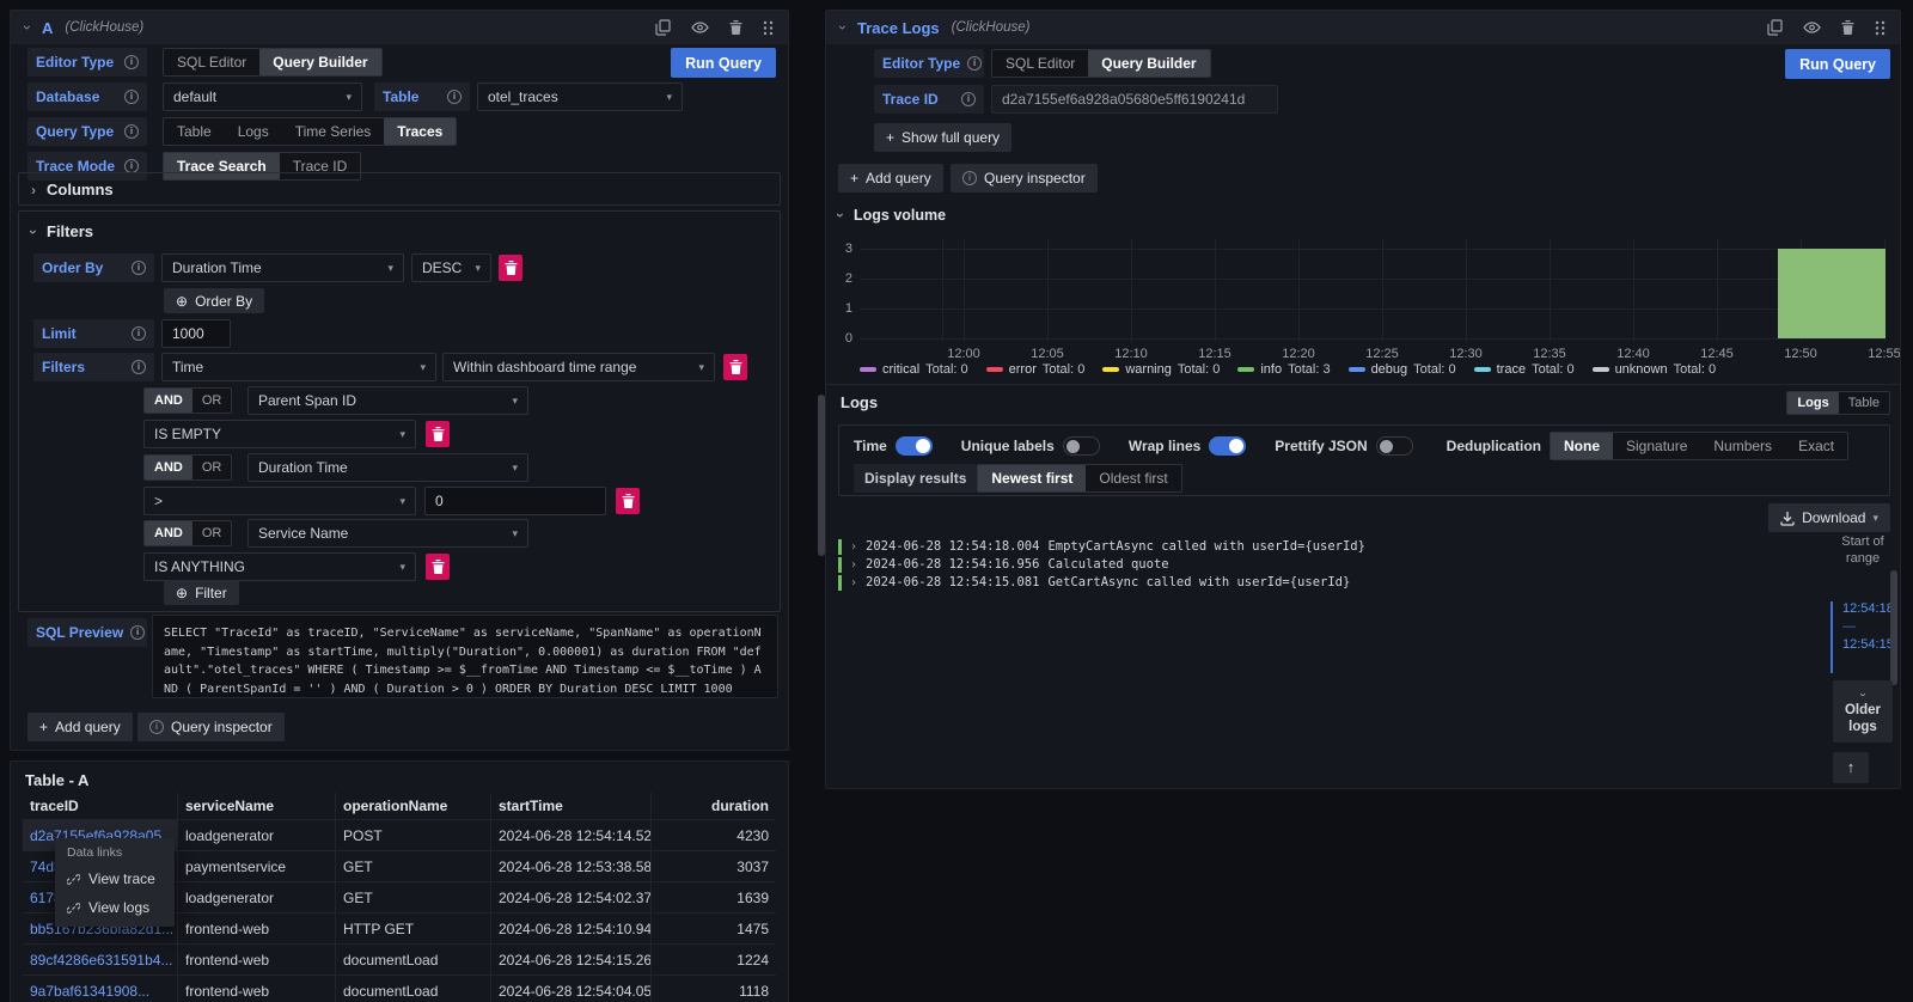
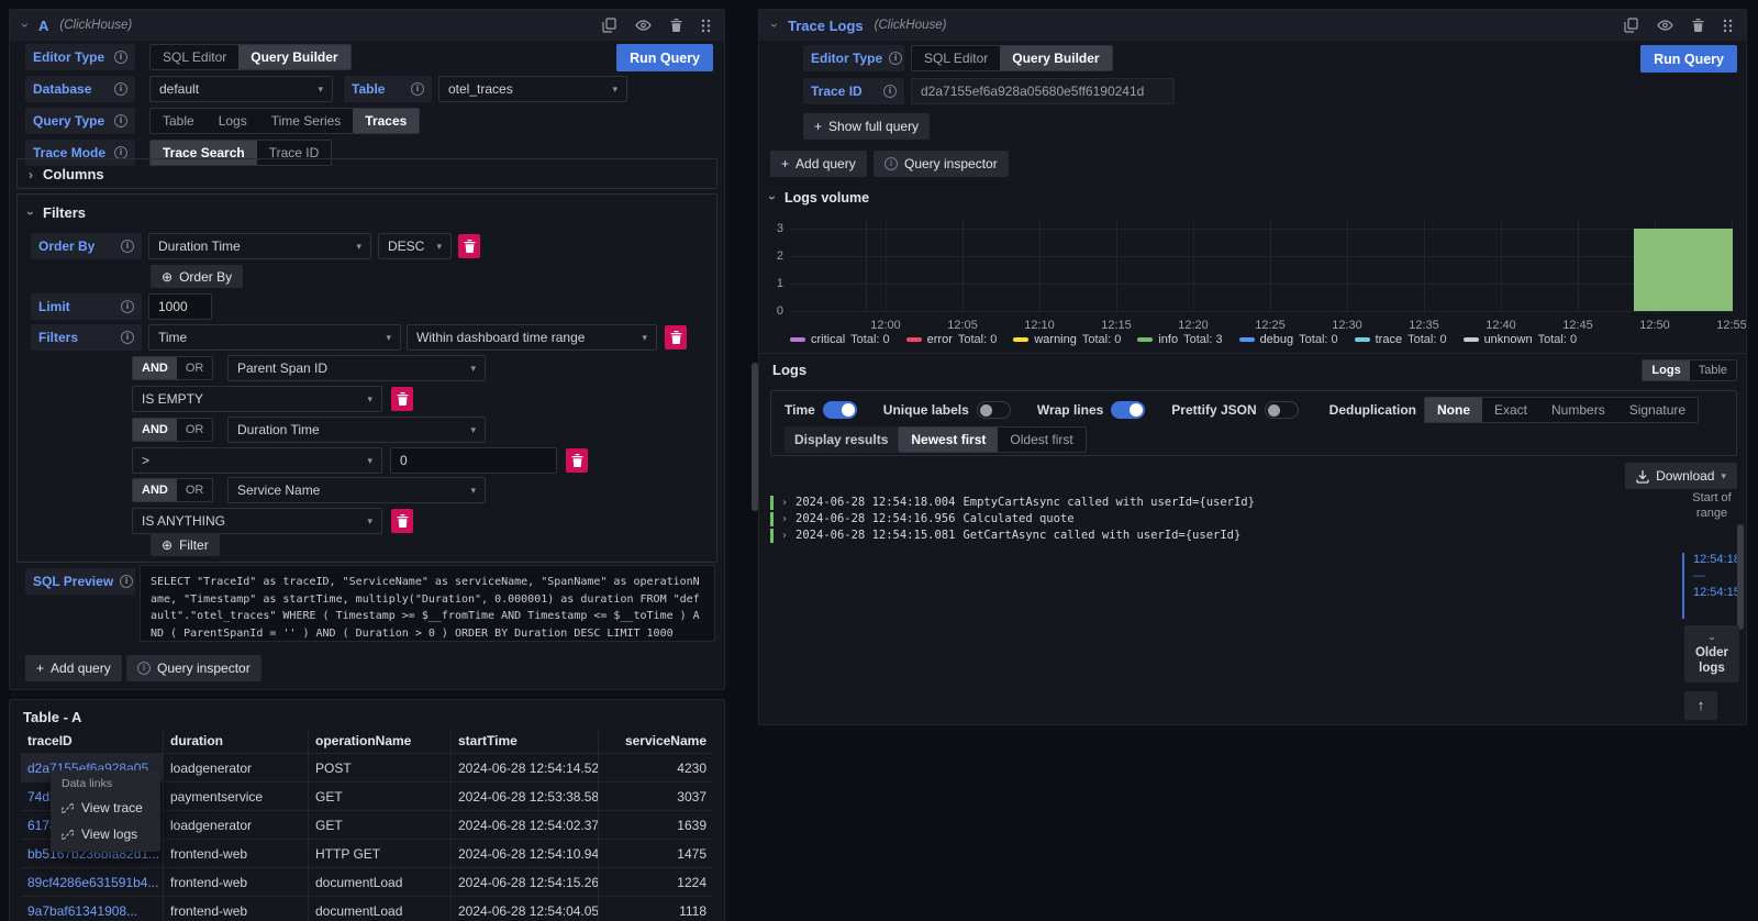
  A
  (ClickHouse)
  Run Query
  Editor Type
  i
  SQL Editor
  Query Builder
  Database
  i
  default
  ▾
  Table
  i
  otel_traces
  ▾
  Query Type
  i
  Table
  Logs
  Time Series
  Traces
  Trace Mode
  i
  Trace Search
  Trace ID
  ›
  Columns
  Filters
  Order By
  i
  Duration Time
  ▾
  DESC
  ▾
  ⊕
  Order By
  Limit
  i
  1000
  Filters
  i
  Time
  ▾
  Within dashboard time range
  ▾
  AND
  OR
  Parent Span ID
  ▾
  IS EMPTY
  ▾
  AND
  OR
  Duration Time
  ▾
  >
  ▾
  0
  AND
  OR
  Service Name
  ▾
  IS ANYTHING
  ▾
  ⊕
  Filter
  SQL Preview
  i
  SELECT "TraceId" as traceID, "ServiceName" as serviceName, "SpanName" as operationName, "Timestamp" as startTime, multiply("Duration", 0.000001) as duration FROM "default"."otel_traces" WHERE ( Timestamp >= $__fromTime AND Timestamp <= $__toTime ) AND ( ParentSpanId = '' ) AND ( Duration > 0 ) ORDER BY Duration DESC LIMIT 1000
  +
  Add query
  i
  Query inspector
  Table - A
  traceID
- serviceName
+ duration
  operationName
  startTime
- duration
+ serviceName
  d2a7155ef6a928a05...
  loadgenerator
  POST
  2024-06-28 12:54:14.52
  4230
  paymentservice
  GET
  2024-06-28 12:53:38.58
  3037
  loadgenerator
  GET
  2024-06-28 12:54:02.37
  1639
  bb5167b236bfa82d1...
  frontend-web
  HTTP GET
  2024-06-28 12:54:10.94
  1475
  89cf4286e631591b4...
  frontend-web
  documentLoad
  2024-06-28 12:54:15.26
  1224
  9a7baf61341908...
  frontend-web
  documentLoad
  2024-06-28 12:54:04.05
  1118
  Data links
  View trace
  View logs
  Trace Logs
  (ClickHouse)
  Run Query
  Editor Type
  i
  SQL Editor
  Query Builder
  Trace ID
  i
  d2a7155ef6a928a05680e5ff6190241d
  +
  Show full query
  +
  Add query
  i
  Query inspector
  Logs volume
  3
  2
  1
  0
  12:00
  12:05
  12:10
  12:15
  12:20
  12:25
  12:30
  12:35
  12:40
  12:45
  12:50
  12:55
  critical
  Total: 0
  error
  Total: 0
  warning
  Total: 0
  info
  Total: 3
  debug
  Total: 0
  trace
  Total: 0
  unknown
  Total: 0
  Logs
  Logs
  Table
  Time
  Unique labels
  Wrap lines
  Prettify JSON
  Deduplication
  None
- Signature
+ Exact
  Numbers
- Exact
+ Signature
  Display results
  Newest first
  Oldest first
  Download
  ▾
  ›
  2024-06-28 12:54:18.004
  EmptyCartAsync called with userId={userId}
  ›
  2024-06-28 12:54:16.956
  Calculated quote
  ›
  2024-06-28 12:54:15.081
  GetCartAsync called with userId={userId}
  Start of range
  12:54:1
  —
  12:54:1
  Older logs
  ↑
